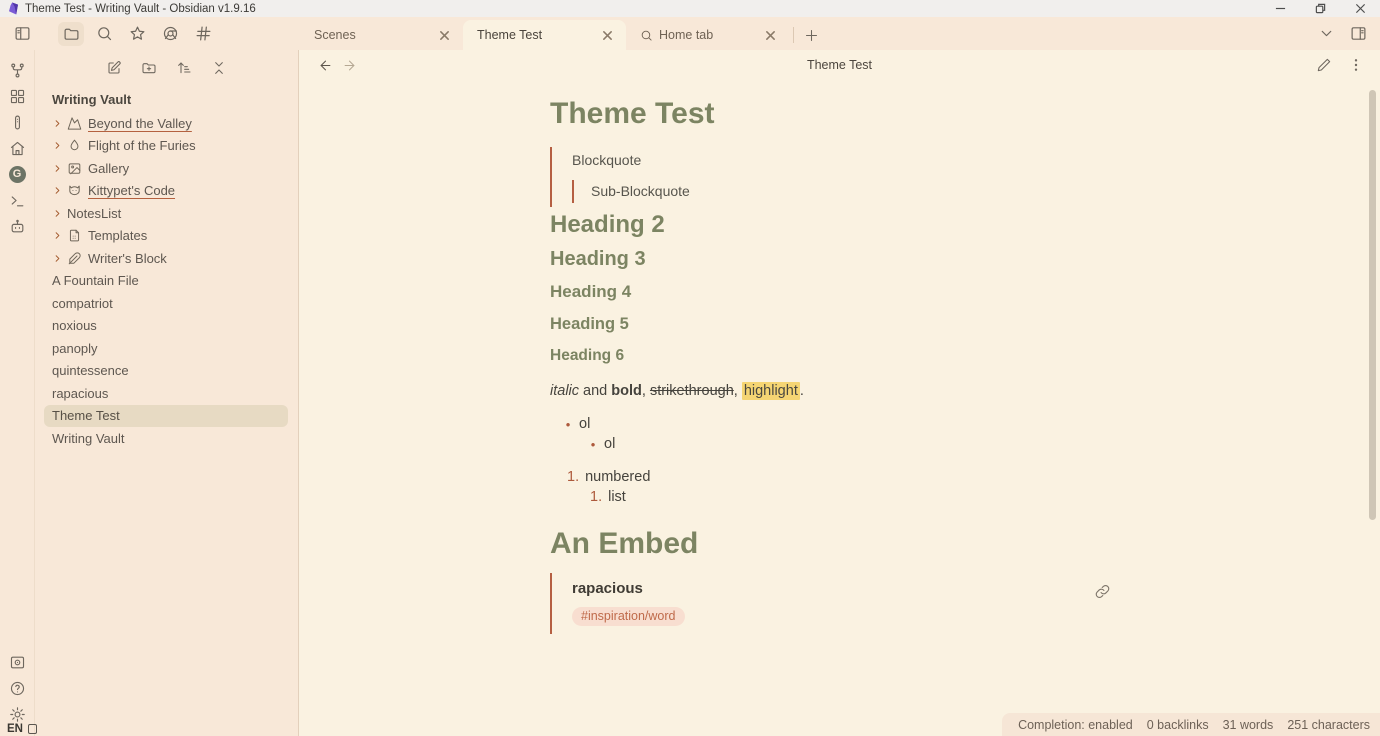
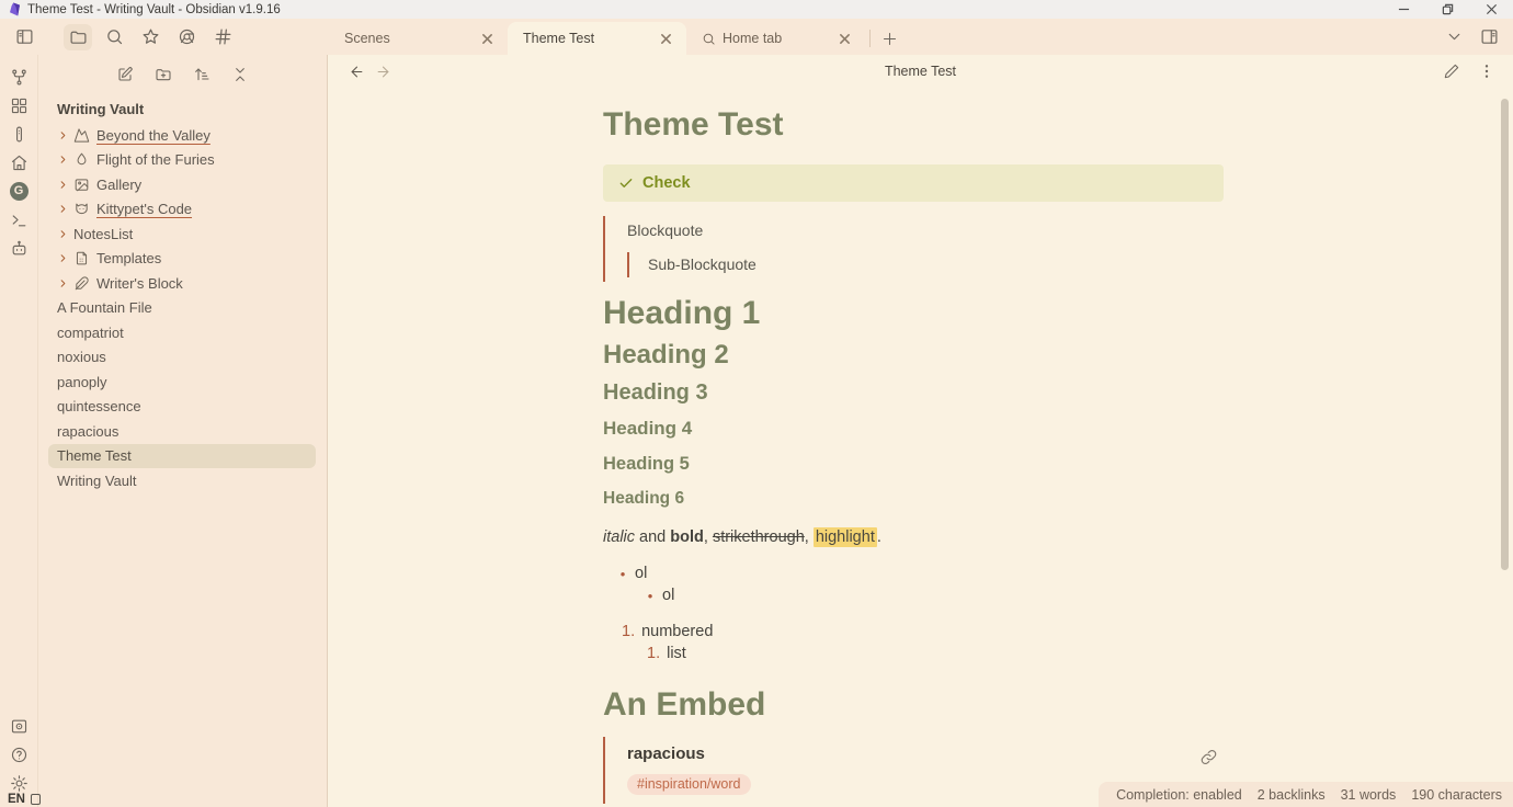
  Theme Test - Writing Vault - Obsidian v1.9.16
  Scenes
  Theme Test
  Home tab
  G
  Writing Vault
  Beyond the Valley
  Flight of the Furies
  Gallery
  Kittypet's Code
  NotesList
  Templates
  Writer's Block
  A Fountain File
  compatriot
  noxious
  panoply
  quintessence
  rapacious
  Theme Test
  Writing Vault
  Theme Test
  Theme Test
+ Check
  Blockquote
  Sub-Blockquote
+ Heading 1
  Heading 2
  Heading 3
  Heading 4
  Heading 5
  Heading 6
  italic and bold, strikethrough, highlight .
  •
  ol
  •
  ol
  1.
  numbered
  1.
  list
  An Embed
  rapacious
  #inspiration/word
  Completion: enabled
- 0 backlinks
+ 2 backlinks
  31 words
- 251 characters
+ 190 characters
  EN
